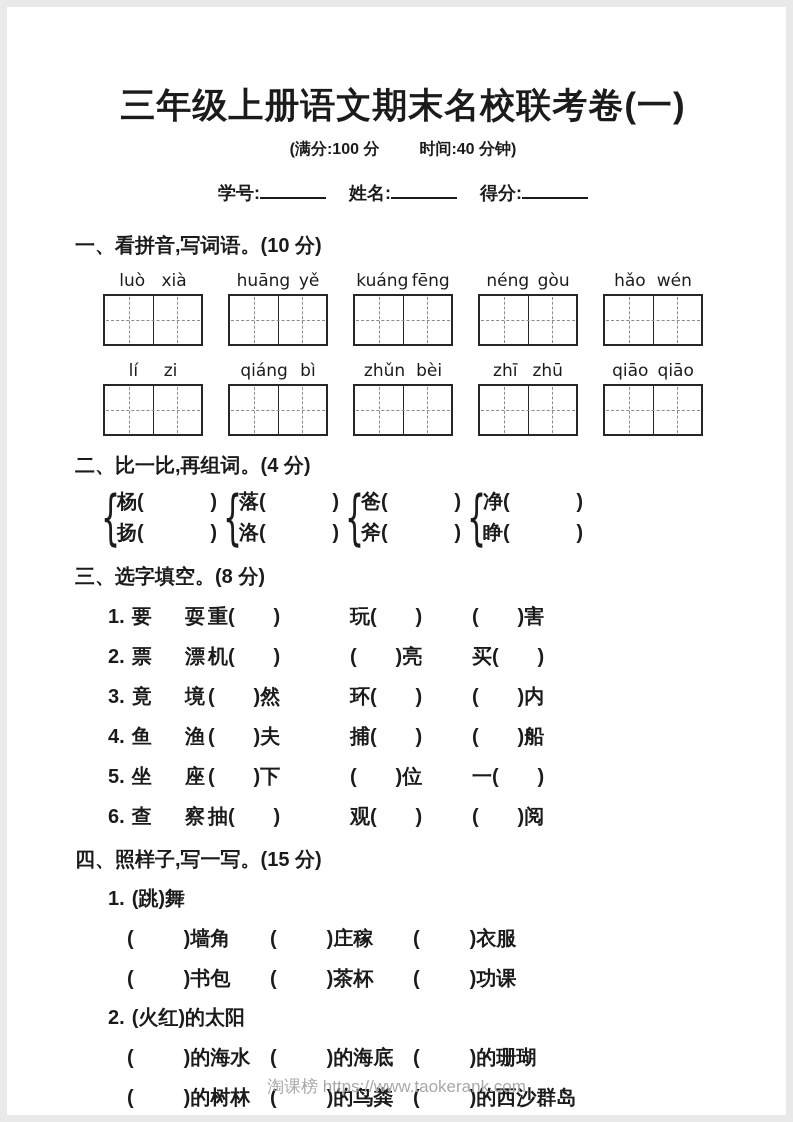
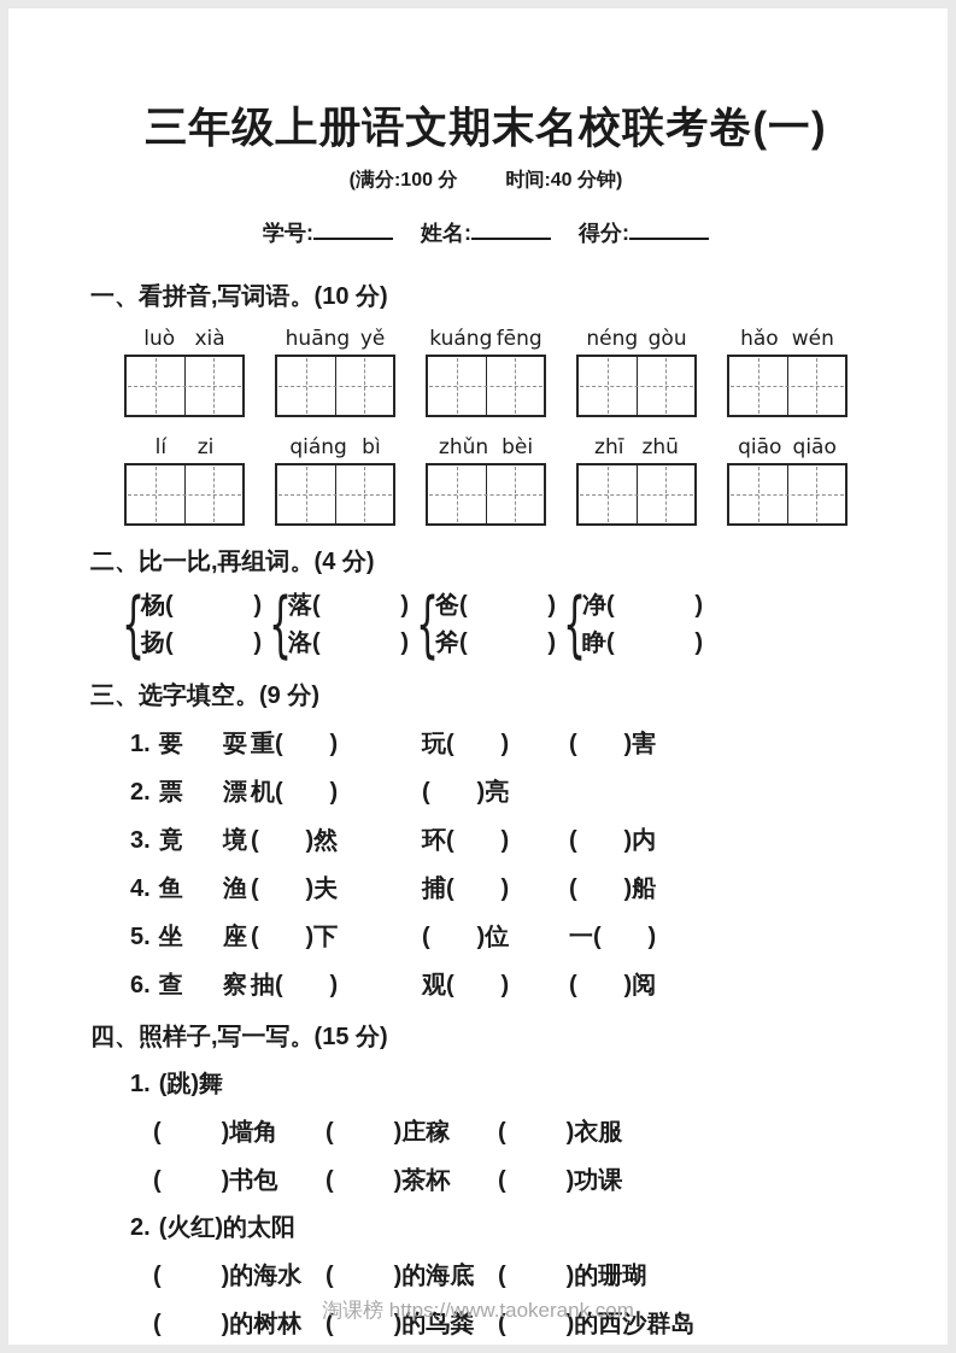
  三年级上册语文期末名校联考卷(一)
  (满分:100 分 时间:40 分钟)
  学号: 姓名: 得分:
  一、看拼音,写词语。(10 分)
  luò
  xià
  huāng
  yě
  kuáng
  fēng
  néng
  gòu
  hǎo
  wén
  lí
  zi
  qiáng
  bì
  zhǔn
  bèi
  zhī
  zhū
  qiāo
  qiāo
  二、比一比,再组词。(4 分)
  {
  杨( )
  扬( )
  {
  落( )
  洛( )
  {
  爸( )
  斧( )
  {
  净( )
  睁( )
- 三、选字填空。(8 分)
+ 三、选字填空。(9 分)
  1. 要 耍
  重( )
  玩( )
  ( )害
  2. 票 漂
  机( )
  ( )亮
- 买( )
  3. 竟 境
  ( )然
  环( )
  ( )内
  4. 鱼 渔
  ( )夫
  捕( )
  ( )船
  5. 坐 座
  ( )下
  ( )位
  一( )
  6. 查 察
  抽( )
  观( )
  ( )阅
  四、照样子,写一写。(15 分)
  1. (跳)舞
  ( )墙角
  ( )庄稼
  ( )衣服
  ( )书包
  ( )茶杯
  ( )功课
  2. (火红)的太阳
  ( )的海水
  ( )的海底
  ( )的珊瑚
  ( )的树林
  ( )的鸟粪
  ( )的西沙群岛
  淘课榜 https://www.taokerank.com
